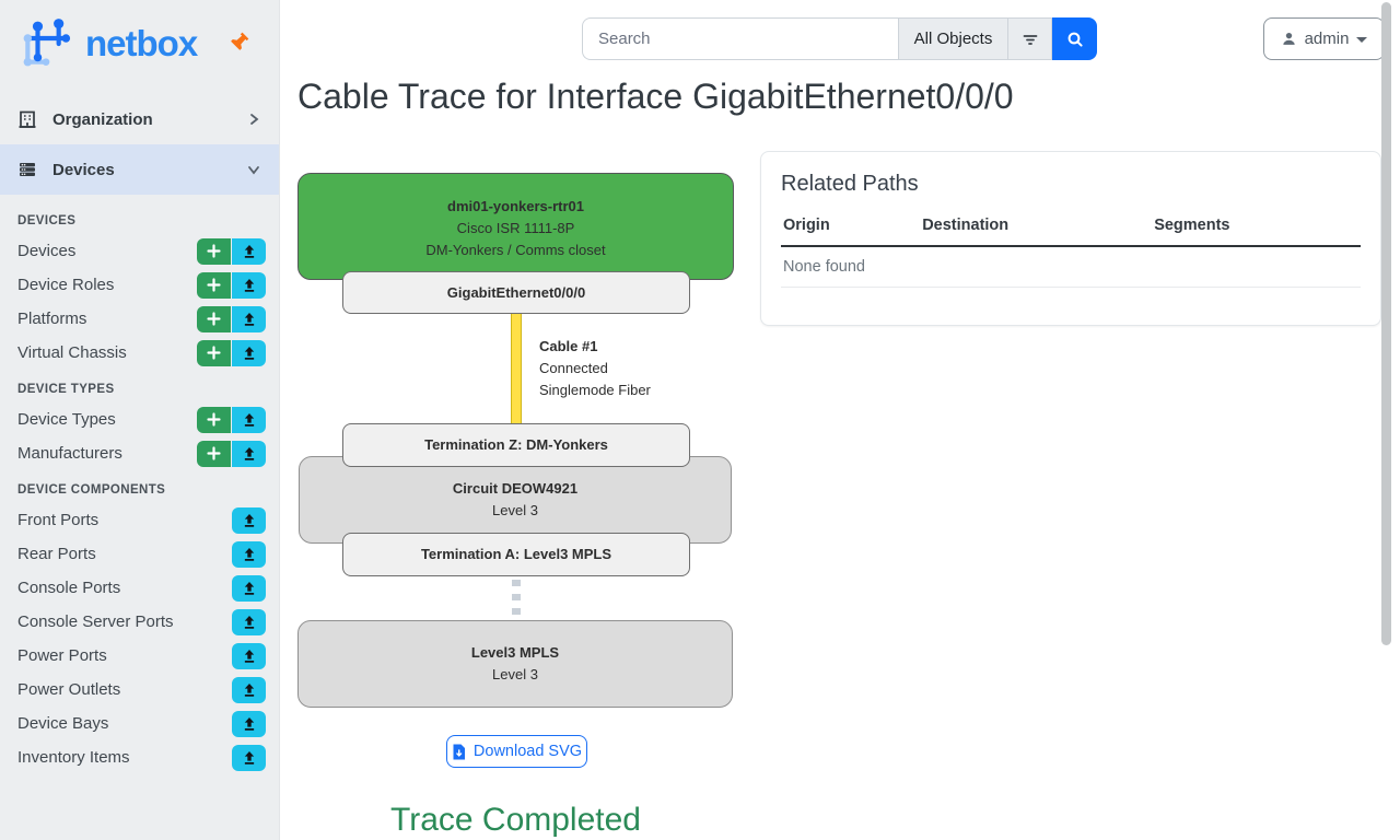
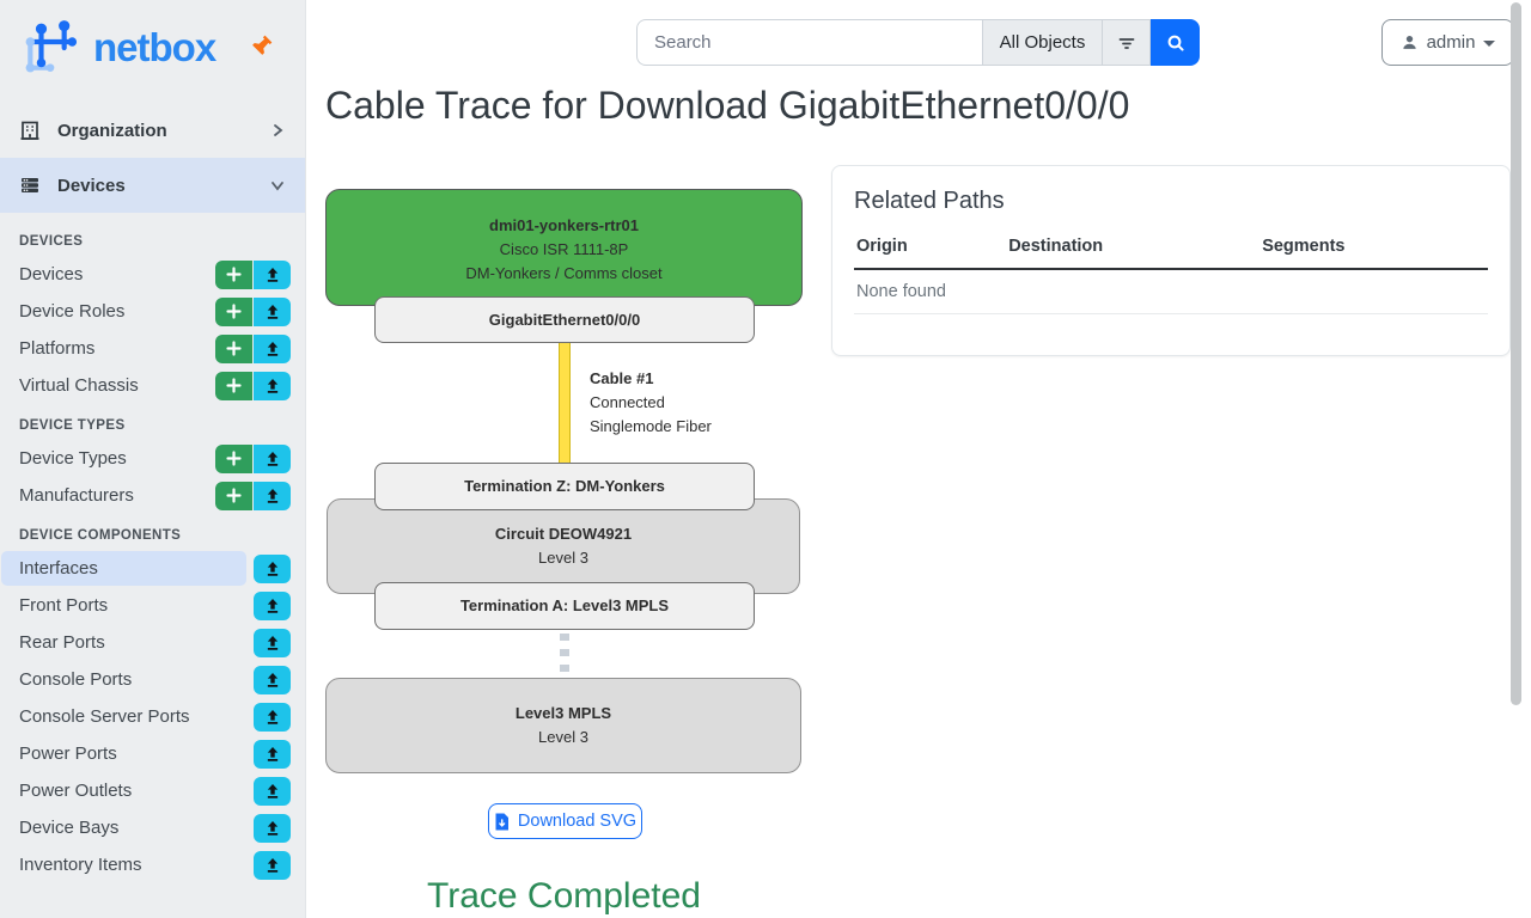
  netbox
  Organization
  Devices
  DEVICES
  Devices
  Device Roles
  Platforms
  Virtual Chassis
  DEVICE TYPES
  Device Types
  Manufacturers
  DEVICE COMPONENTS
+ Interfaces
  Front Ports
  Rear Ports
  Console Ports
  Console Server Ports
  Power Ports
  Power Outlets
  Device Bays
  Inventory Items
  Search
  All Objects
  admin
- Cable Trace for Interface GigabitEthernet0/0/0
+ Cable Trace for Download GigabitEthernet0/0/0
  dmi01-yonkers-rtr01
  Cisco ISR 1111-8P
  DM-Yonkers / Comms closet
  GigabitEthernet0/0/0
  Cable #1
  Connected
  Singlemode Fiber
  Termination Z: DM-Yonkers
  Circuit DEOW4921
  Level 3
  Termination A: Level3 MPLS
  Level3 MPLS
  Level 3
  Download SVG
  Trace Completed
  Related Paths
  Origin	Destination	Segments
  None found
